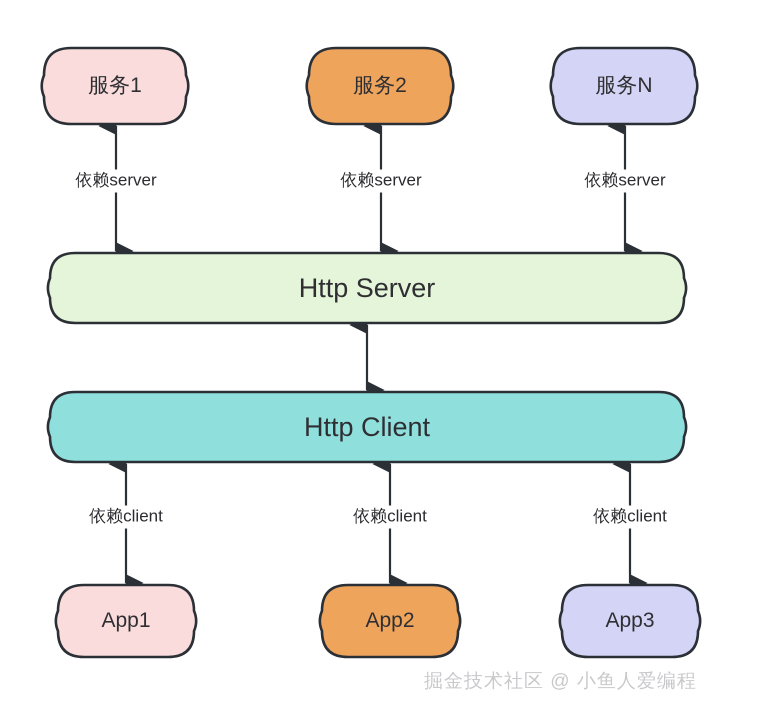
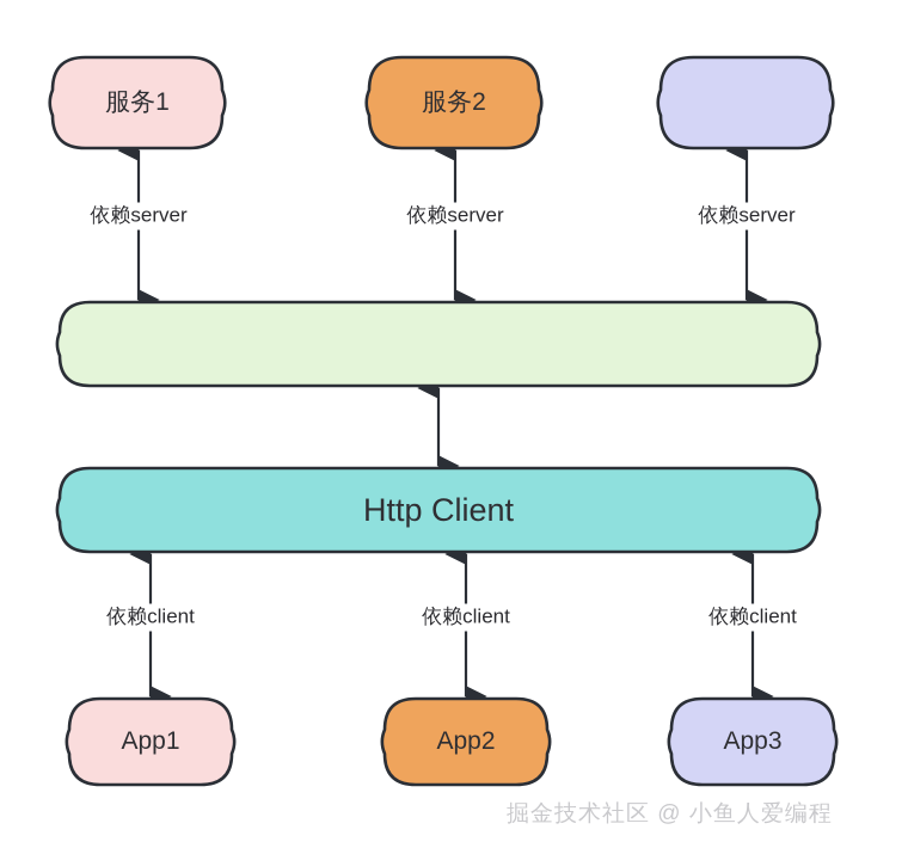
  服务1
  服务2
- 服务N
- Http Server
  Http Client
  App1
  App2
  App3
  依赖server
  依赖server
  依赖server
  依赖client
  依赖client
  依赖client
  掘金技术社区 @ 小鱼人爱编程
